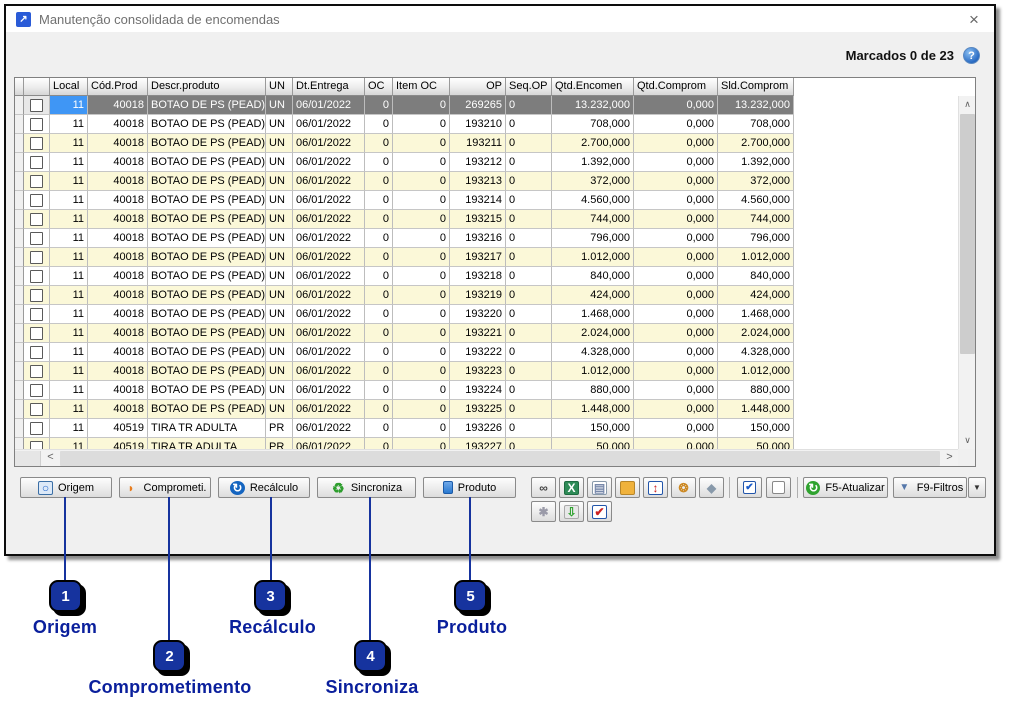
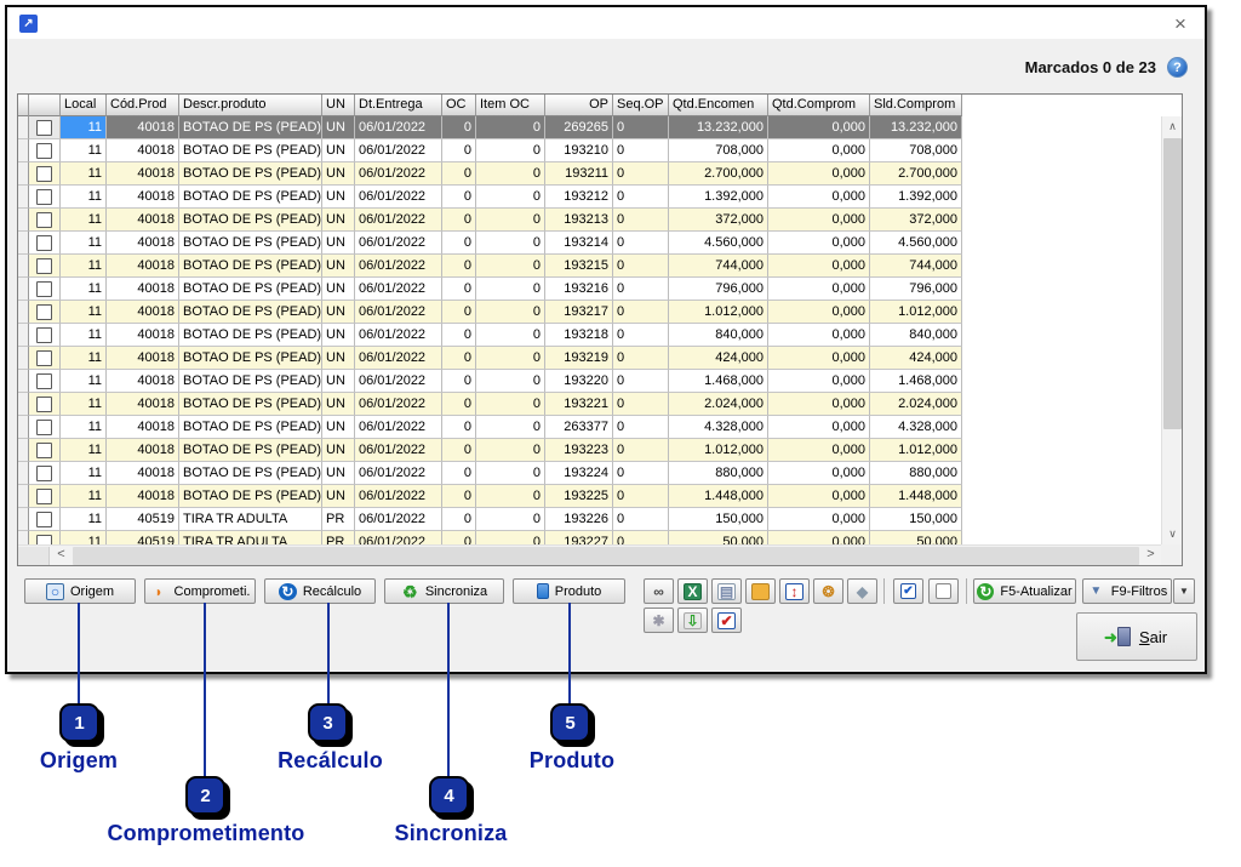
  ↗
- Manutenção consolidada de encomendas
  ×
  Marcados 0 de 23
  ?
  Local
  Cód.Prod
  Descr.produto
  UN
  Dt.Entrega
  OC
  Item OC
  OP
  Seq.OP
  Qtd.Encomen
  Qtd.Comprom
  Sld.Comprom
  11
  40018
  BOTAO DE PS (PEAD)
  UN
  06/01/2022
  0
  0
  269265
  0
  13.232,000
  0,000
  13.232,000
  11
  40018
  BOTAO DE PS (PEAD)
  UN
  06/01/2022
  0
  0
  193210
  0
  708,000
  0,000
  708,000
  11
  40018
  BOTAO DE PS (PEAD)
  UN
  06/01/2022
  0
  0
  193211
  0
  2.700,000
  0,000
  2.700,000
  11
  40018
  BOTAO DE PS (PEAD)
  UN
  06/01/2022
  0
  0
  193212
  0
  1.392,000
  0,000
  1.392,000
  11
  40018
  BOTAO DE PS (PEAD)
  UN
  06/01/2022
  0
  0
  193213
  0
  372,000
  0,000
  372,000
  11
  40018
  BOTAO DE PS (PEAD)
  UN
  06/01/2022
  0
  0
  193214
  0
  4.560,000
  0,000
  4.560,000
  11
  40018
  BOTAO DE PS (PEAD)
  UN
  06/01/2022
  0
  0
  193215
  0
  744,000
  0,000
  744,000
  11
  40018
  BOTAO DE PS (PEAD)
  UN
  06/01/2022
  0
  0
  193216
  0
  796,000
  0,000
  796,000
  11
  40018
  BOTAO DE PS (PEAD)
  UN
  06/01/2022
  0
  0
  193217
  0
  1.012,000
  0,000
  1.012,000
  11
  40018
  BOTAO DE PS (PEAD)
  UN
  06/01/2022
  0
  0
  193218
  0
  840,000
  0,000
  840,000
  11
  40018
  BOTAO DE PS (PEAD)
  UN
  06/01/2022
  0
  0
  193219
  0
  424,000
  0,000
  424,000
  11
  40018
  BOTAO DE PS (PEAD)
  UN
  06/01/2022
  0
  0
  193220
  0
  1.468,000
  0,000
  1.468,000
  11
  40018
  BOTAO DE PS (PEAD)
  UN
  06/01/2022
  0
  0
  193221
  0
  2.024,000
  0,000
  2.024,000
  11
  40018
  BOTAO DE PS (PEAD)
  UN
  06/01/2022
  0
  0
- 193222
+ 263377
  0
  4.328,000
  0,000
  4.328,000
  11
  40018
  BOTAO DE PS (PEAD)
  UN
  06/01/2022
  0
  0
  193223
  0
  1.012,000
  0,000
  1.012,000
  11
  40018
  BOTAO DE PS (PEAD)
  UN
  06/01/2022
  0
  0
  193224
  0
  880,000
  0,000
  880,000
  11
  40018
  BOTAO DE PS (PEAD)
  UN
  06/01/2022
  0
  0
  193225
  0
  1.448,000
  0,000
  1.448,000
  11
  40519
  TIRA TR ADULTA
  PR
  06/01/2022
  0
  0
  193226
  0
  150,000
  0,000
  150,000
  11
  40519
  TIRA TR ADULTA
  PR
  06/01/2022
  0
  0
  193227
  0
  50,000
  0,000
  50,000
  ∧
  ∨
  <
  >
  ○
  Origem
  ◗
  Comprometi.
  ↻
  Recálculo
  ♻
  Sincroniza
  Produto
  ✔
  ↻
  F5-Atualizar
  ▼
  F9-Filtros
  ▼
+ ➜
+ Sair
  ∞
  X
  ▤
  ↕
  ❂
  ◆
  ✱
  ⇩
  ✔
  1
  2
  3
  4
  5
  Origem
  Comprometimento
  Recálculo
  Sincroniza
  Produto
